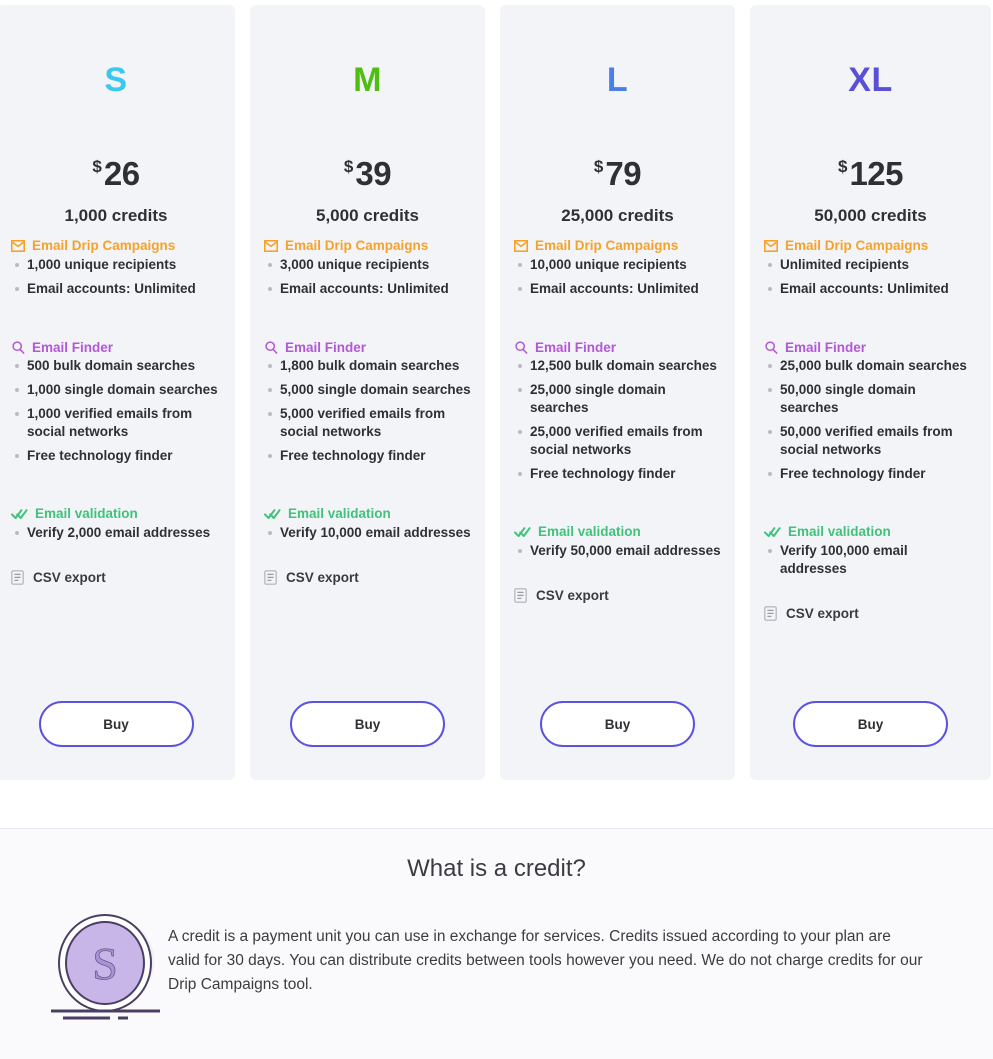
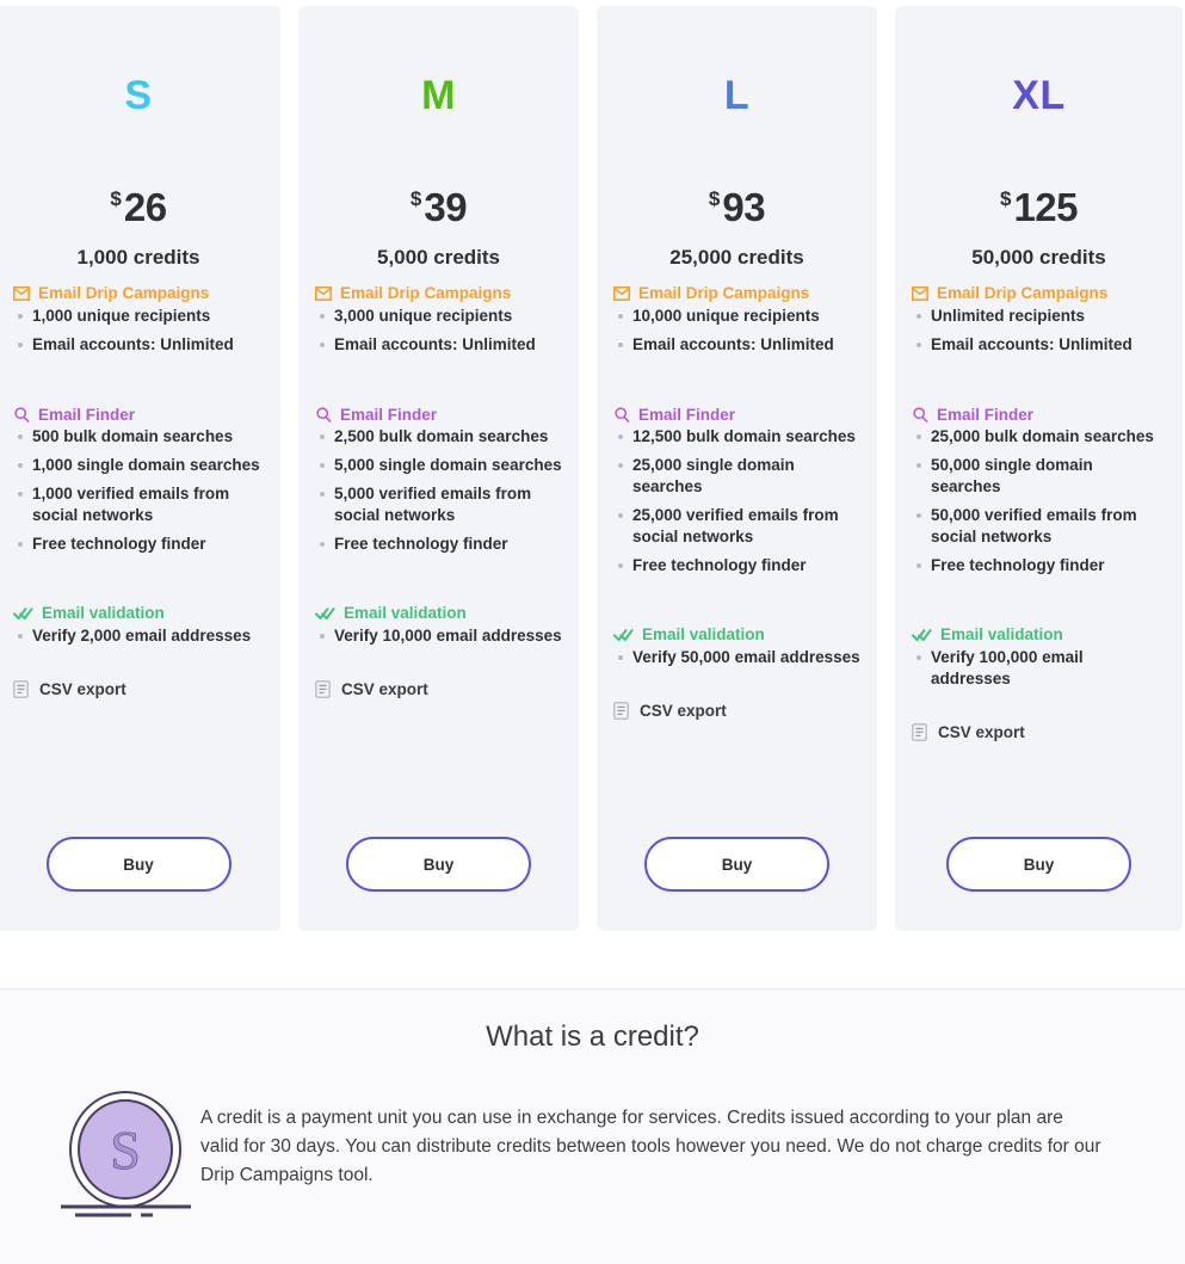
  S
  $26
  1,000 credits
  Email Drip Campaigns
  1,000 unique recipients
  Email accounts: Unlimited
  Email Finder
  500 bulk domain searches
  1,000 single domain searches
  1,000 verified emails from social networks
  Free technology finder
  Email validation
  Verify 2,000 email addresses
  CSV export
  Buy
  M
  $39
  5,000 credits
  Email Drip Campaigns
  3,000 unique recipients
  Email accounts: Unlimited
  Email Finder
- 1,800 bulk domain searches
+ 2,500 bulk domain searches
  5,000 single domain searches
  5,000 verified emails from social networks
  Free technology finder
  Email validation
  Verify 10,000 email addresses
  CSV export
  Buy
  L
- $79
+ $93
  25,000 credits
  Email Drip Campaigns
  10,000 unique recipients
  Email accounts: Unlimited
  Email Finder
  12,500 bulk domain searches
  25,000 single domain searches
  25,000 verified emails from social networks
  Free technology finder
  Email validation
  Verify 50,000 email addresses
  CSV export
  Buy
  XL
  $125
  50,000 credits
  Email Drip Campaigns
  Unlimited recipients
  Email accounts: Unlimited
  Email Finder
  25,000 bulk domain searches
  50,000 single domain searches
  50,000 verified emails from social networks
  Free technology finder
  Email validation
  Verify 100,000 email addresses
  CSV export
  Buy
  What is a credit?
  S
  A credit is a payment unit you can use in exchange for services. Credits issued according to your plan are valid for 30 days. You can distribute credits between tools however you need. We do not charge credits for our Drip Campaigns tool.
